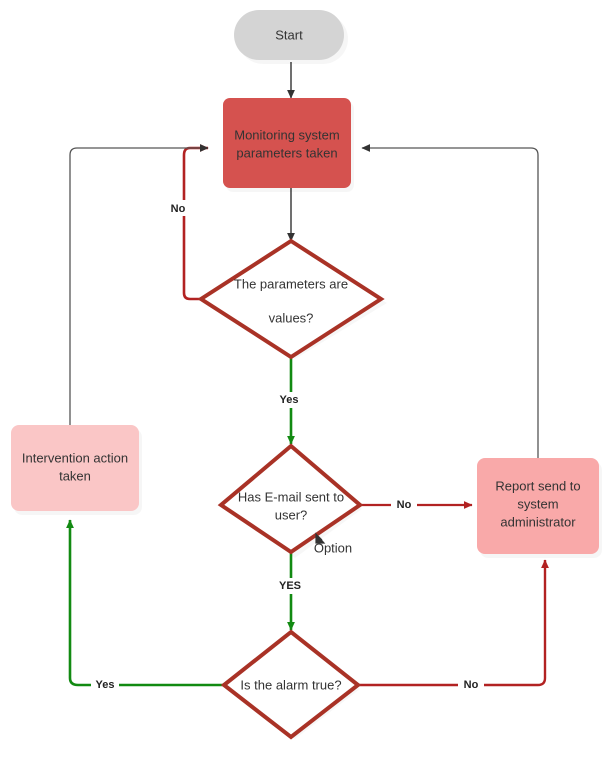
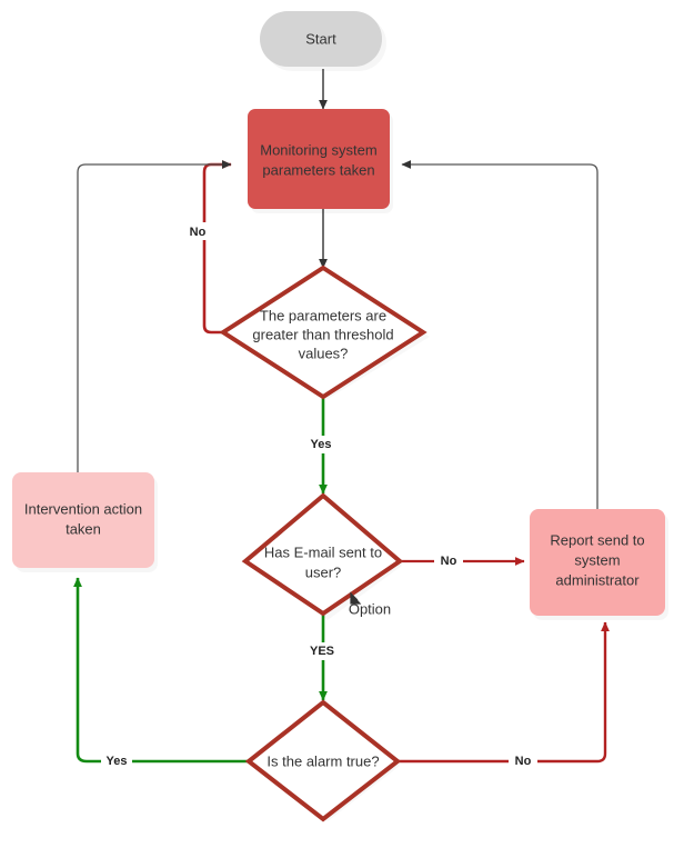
  Start
  Monitoring system
  parameters taken
  The parameters are
+ greater than threshold
  values?
  Has E-mail sent to
  user?
  Is the alarm true?
  Intervention action
  taken
  Report send to
  system
  administrator
  No
  Yes
  No
  YES
  Option
  Yes
  No
